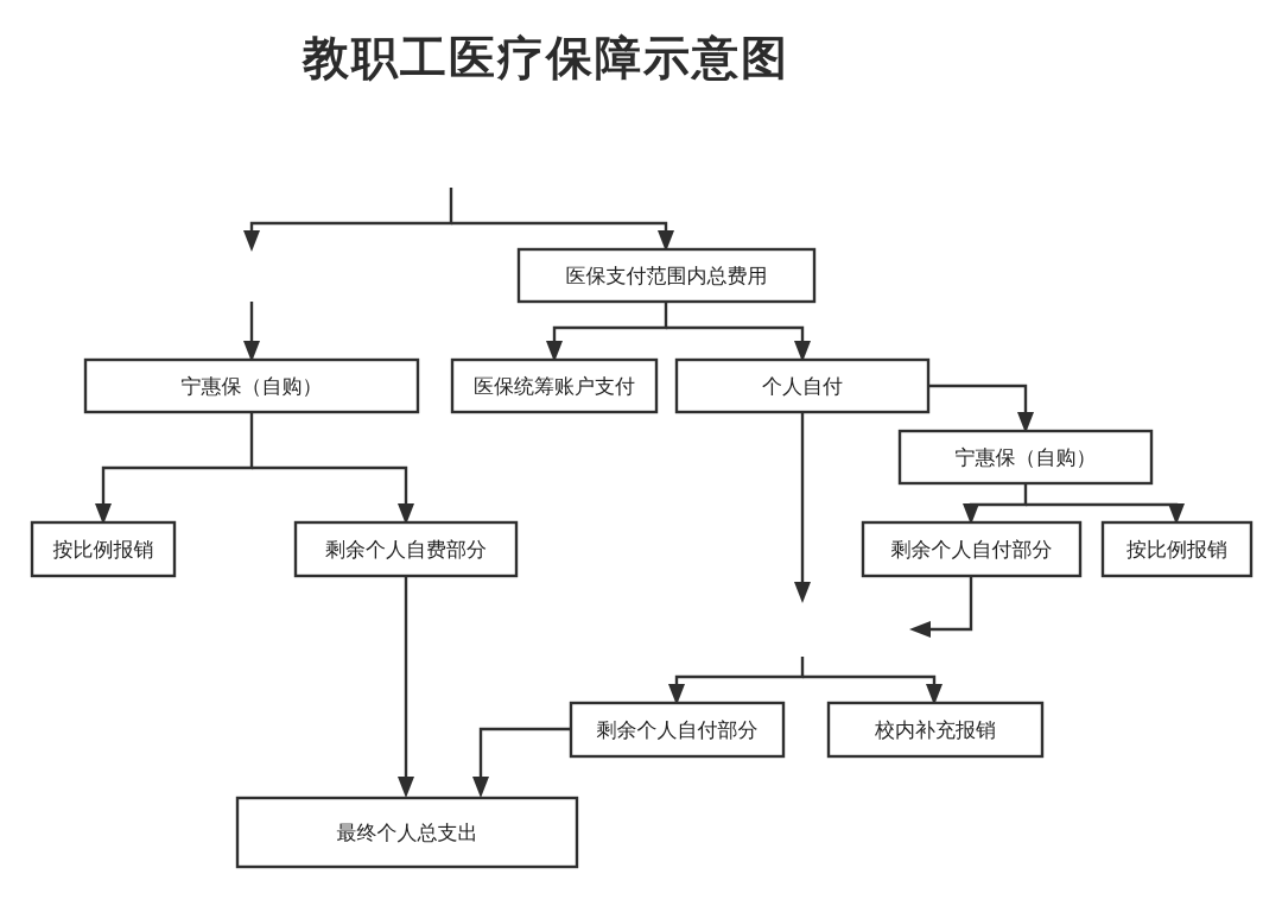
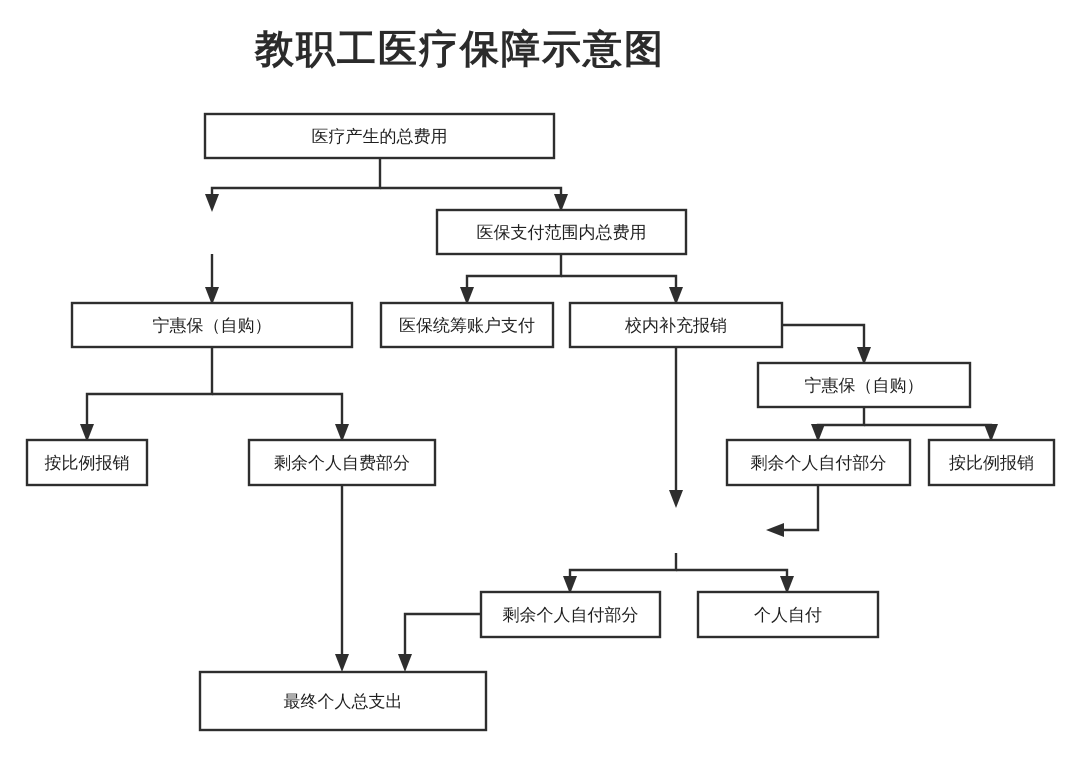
  教职工医疗保障示意图
+ 医疗产生的总费用
  医保支付范围内总费用
  宁惠保（自购）
  医保统筹账户支付
- 个人自付
+ 校内补充报销
  宁惠保（自购）
  按比例报销
  剩余个人自费部分
  剩余个人自付部分
  按比例报销
  剩余个人自付部分
- 校内补充报销
+ 个人自付
  最终个人总支出
